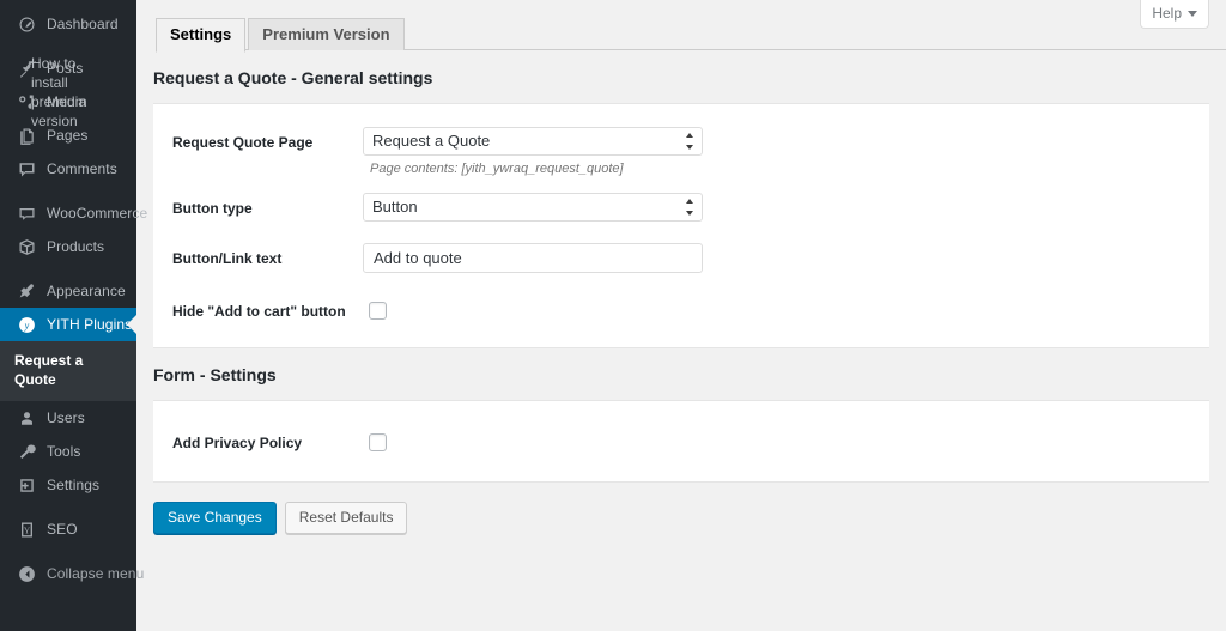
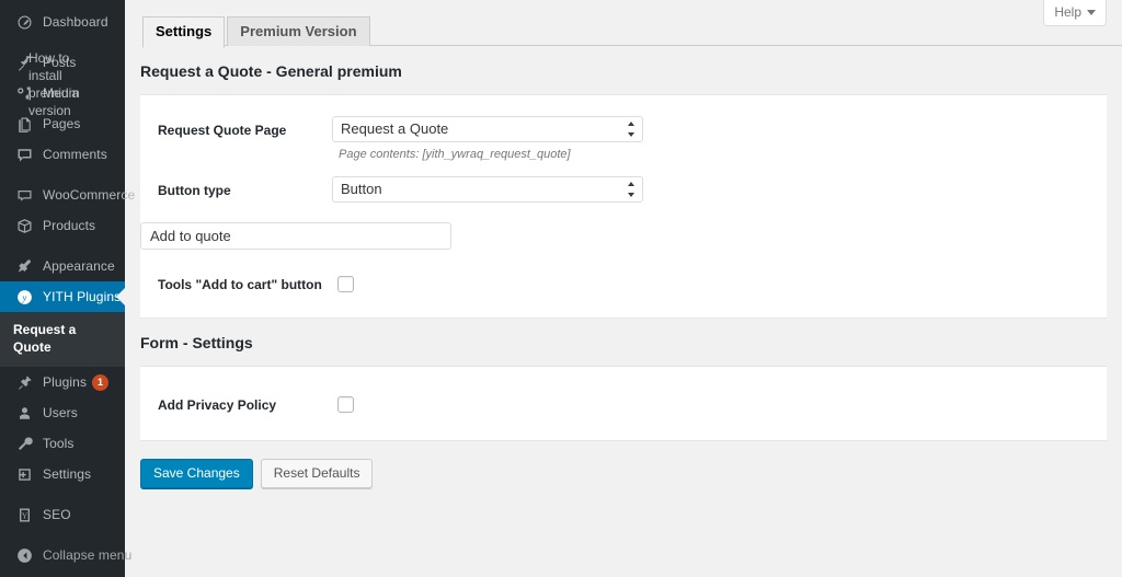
  Dashboard
  Posts
  Media
  Pages
  Comments
  WooCommerce
  Products
  Appearance
  y
  YITH Plugins
  Request a Quote
  How to install premium version
+ Plugins
+ 1
  Users
  Tools
  Settings
  Y
  SEO
  Collapse menu
  Help
  Settings Premium Version
- Request a Quote - General settings
+ Request a Quote - General premium
  Request Quote Page
  Request a Quote
  Page contents: [yith_ywraq_request_quote]
  Button type
  Button
- Button/Link text
  Add to quote
- Hide "Add to cart" button
+ Tools "Add to cart" button
  Form - Settings
  Add Privacy Policy
  Save Changes
  Reset Defaults
